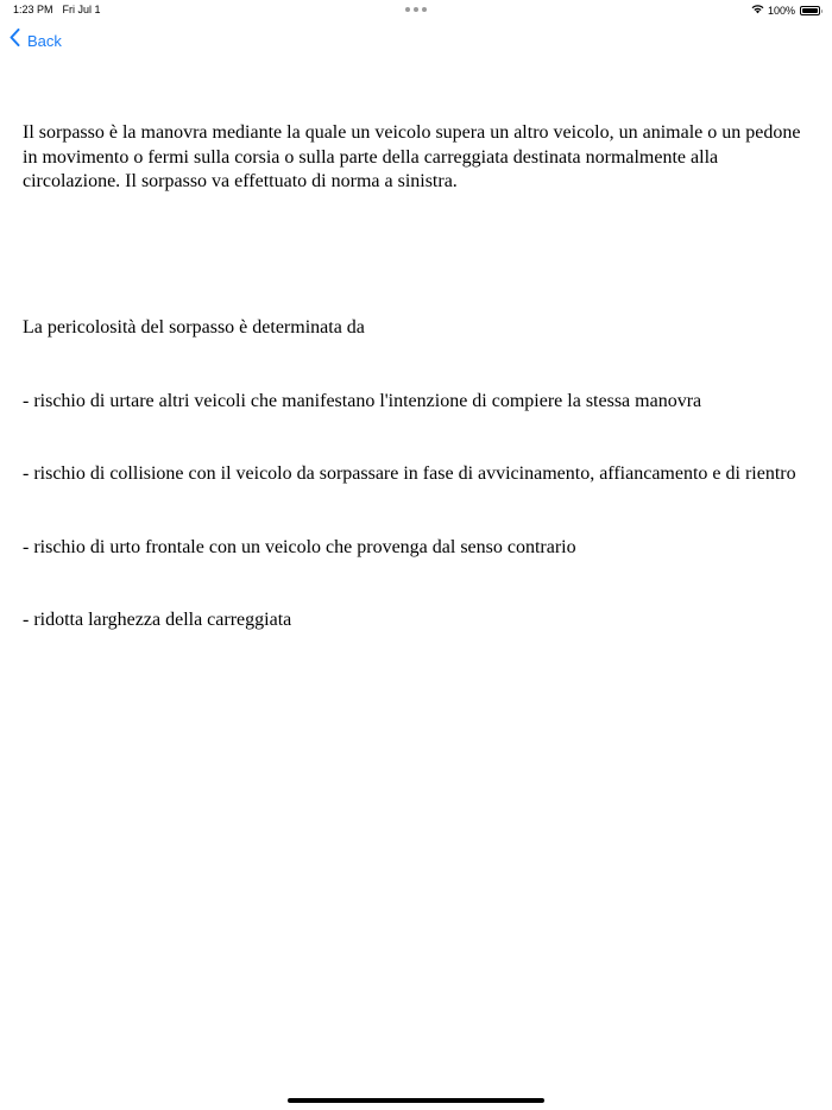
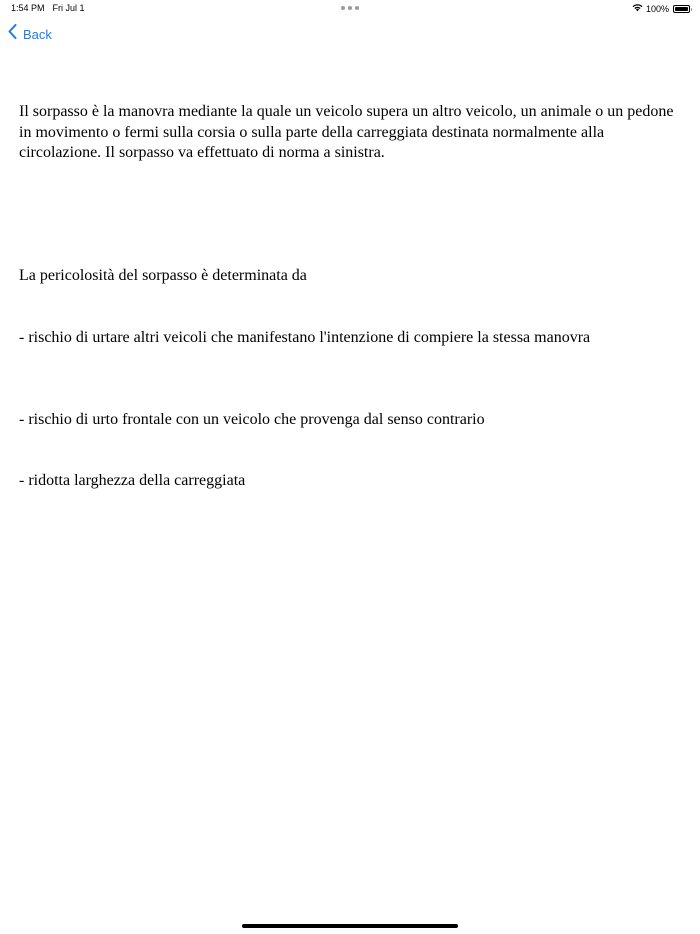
- 1:23 PM
+ 1:54 PM
  Fri Jul 1
  100%
  Back
  Il sorpasso è la manovra mediante la quale un veicolo supera un altro veicolo, un animale o un pedone in movimento o fermi sulla corsia o sulla parte della carreggiata destinata normalmente alla circolazione. Il sorpasso va effettuato di norma a sinistra.
  La pericolosità del sorpasso è determinata da
  - rischio di urtare altri veicoli che manifestano l'intenzione di compiere la stessa manovra
- - rischio di collisione con il veicolo da sorpassare in fase di avvicinamento, affiancamento e di rientro
  - rischio di urto frontale con un veicolo che provenga dal senso contrario
  - ridotta larghezza della carreggiata
